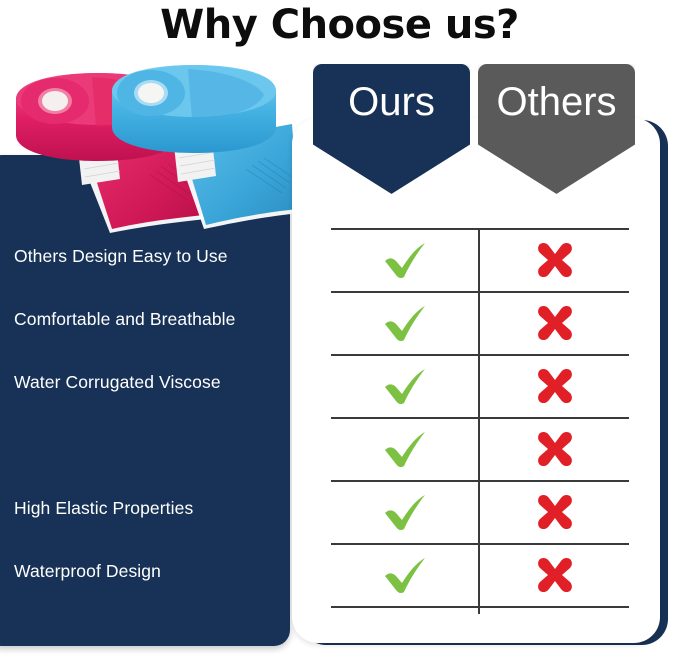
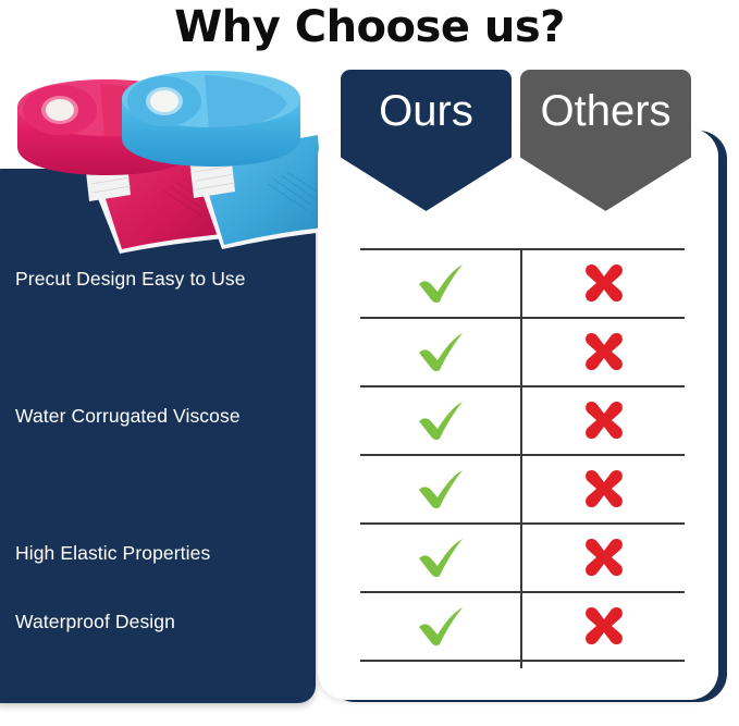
  Why Choose us?
  Ours
  Others
- Others Design Easy to Use
+ Precut Design Easy to Use
- Comfortable and Breathable
  Water Corrugated Viscose
  High Elastic Properties
  Waterproof Design
